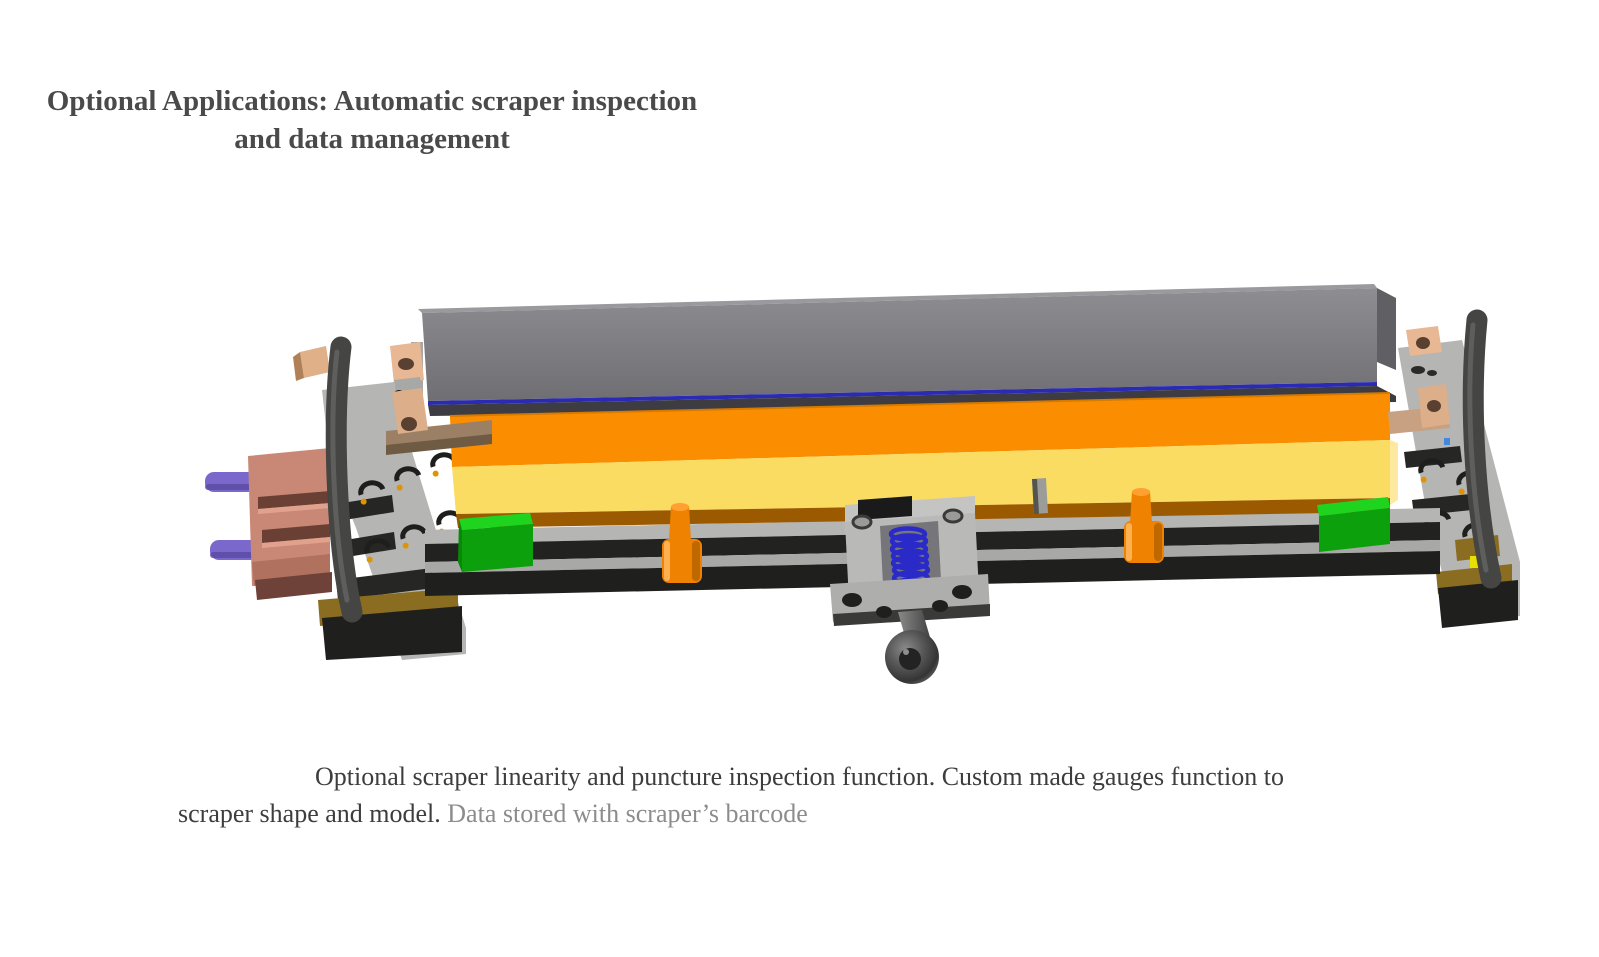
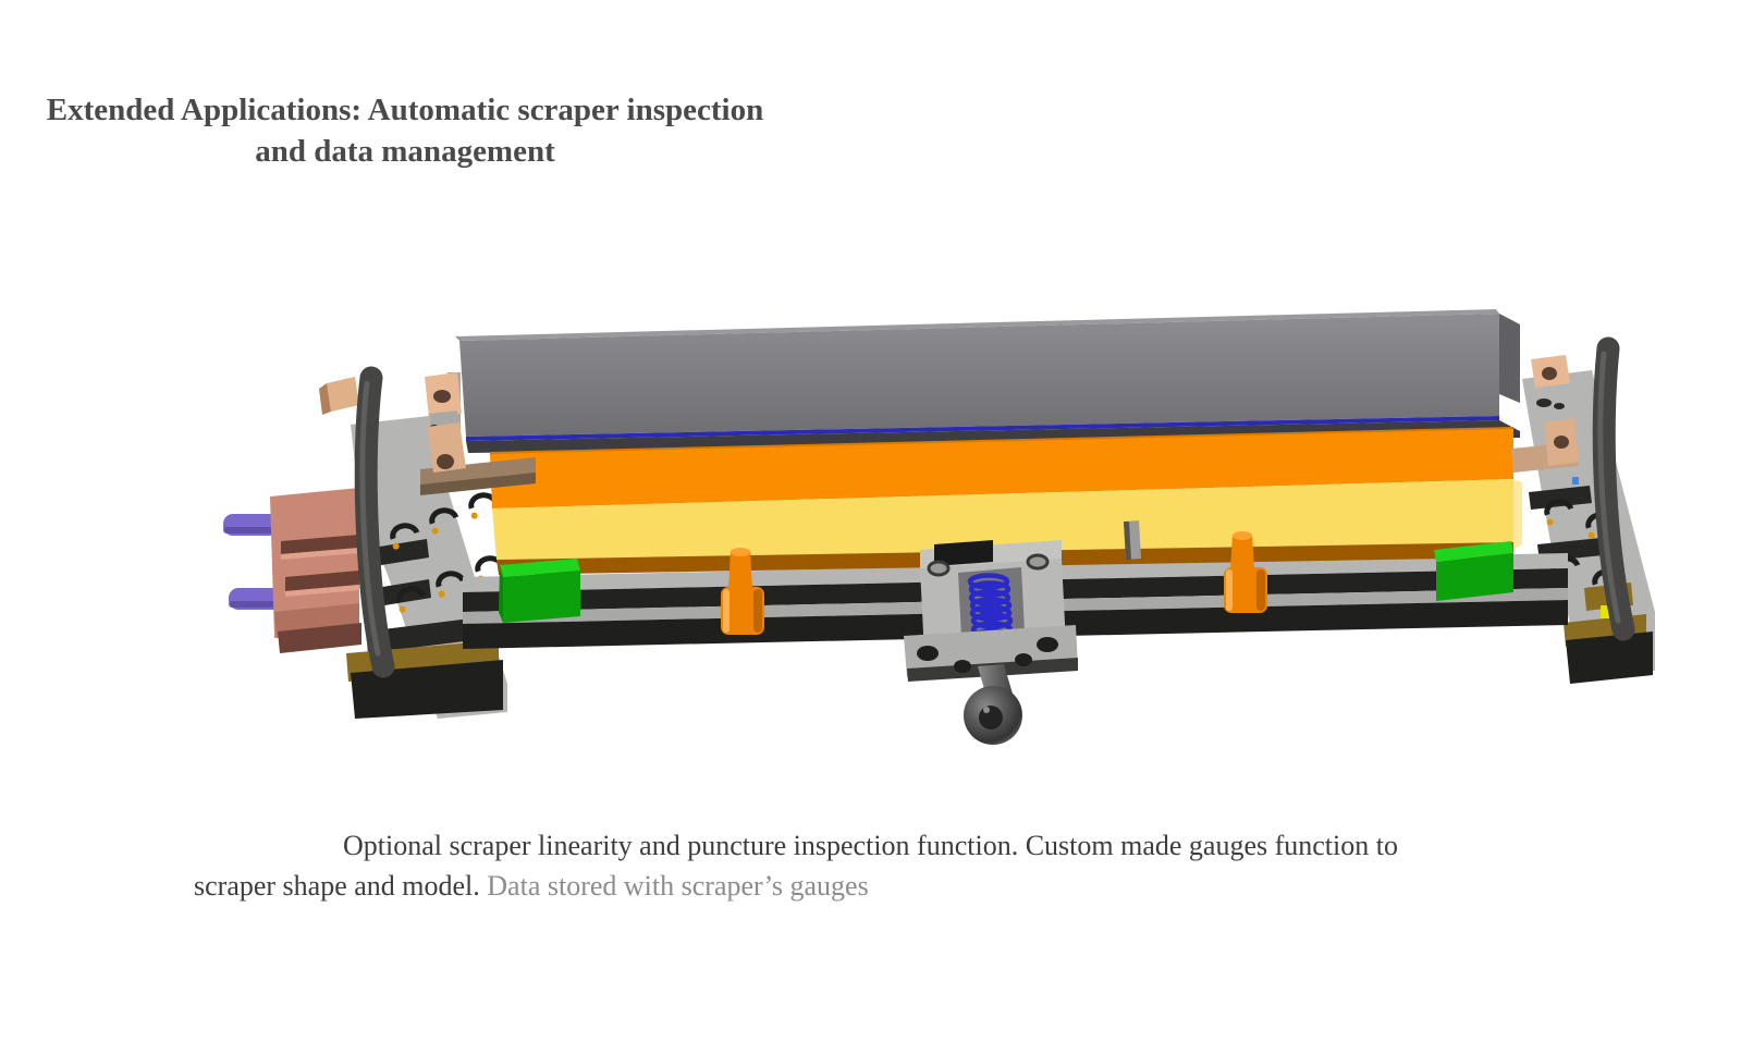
- Optional Applications: Automatic scraper inspection
+ Extended Applications: Automatic scraper inspection
  and data management
  Optional scraper linearity and puncture inspection function. Custom made gauges function to
- scraper shape and model. Data stored with scraper’s barcode
+ scraper shape and model. Data stored with scraper’s gauges
